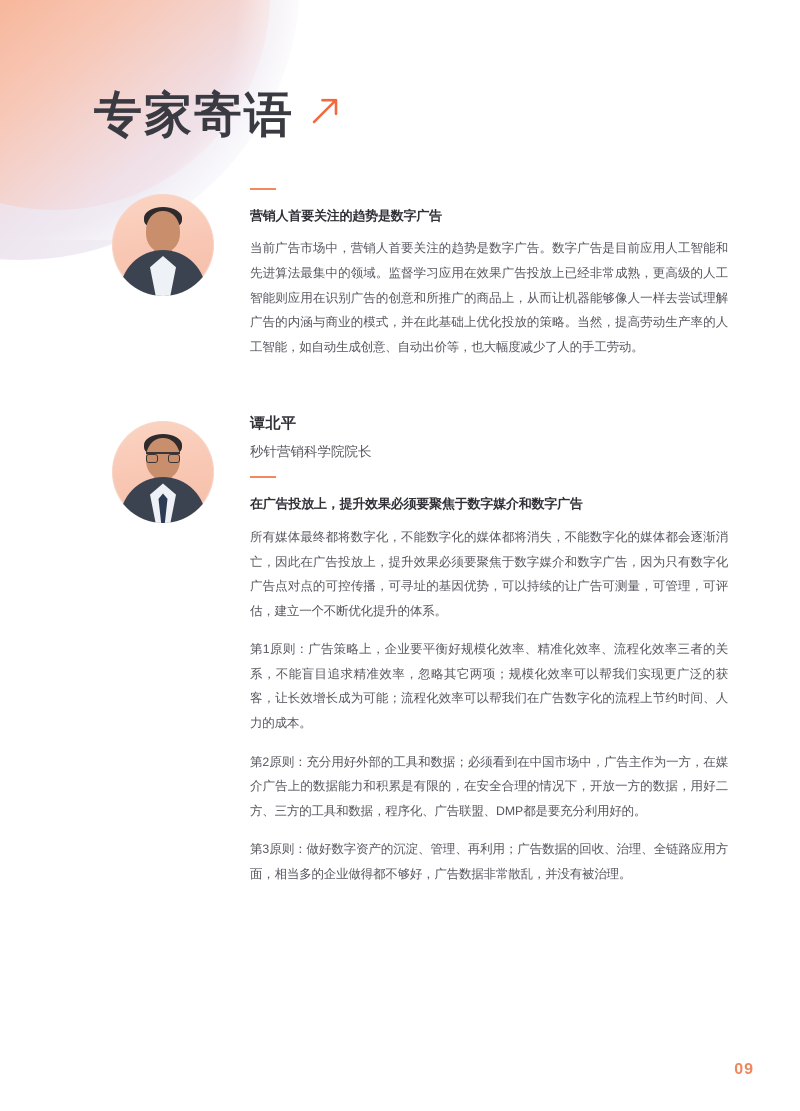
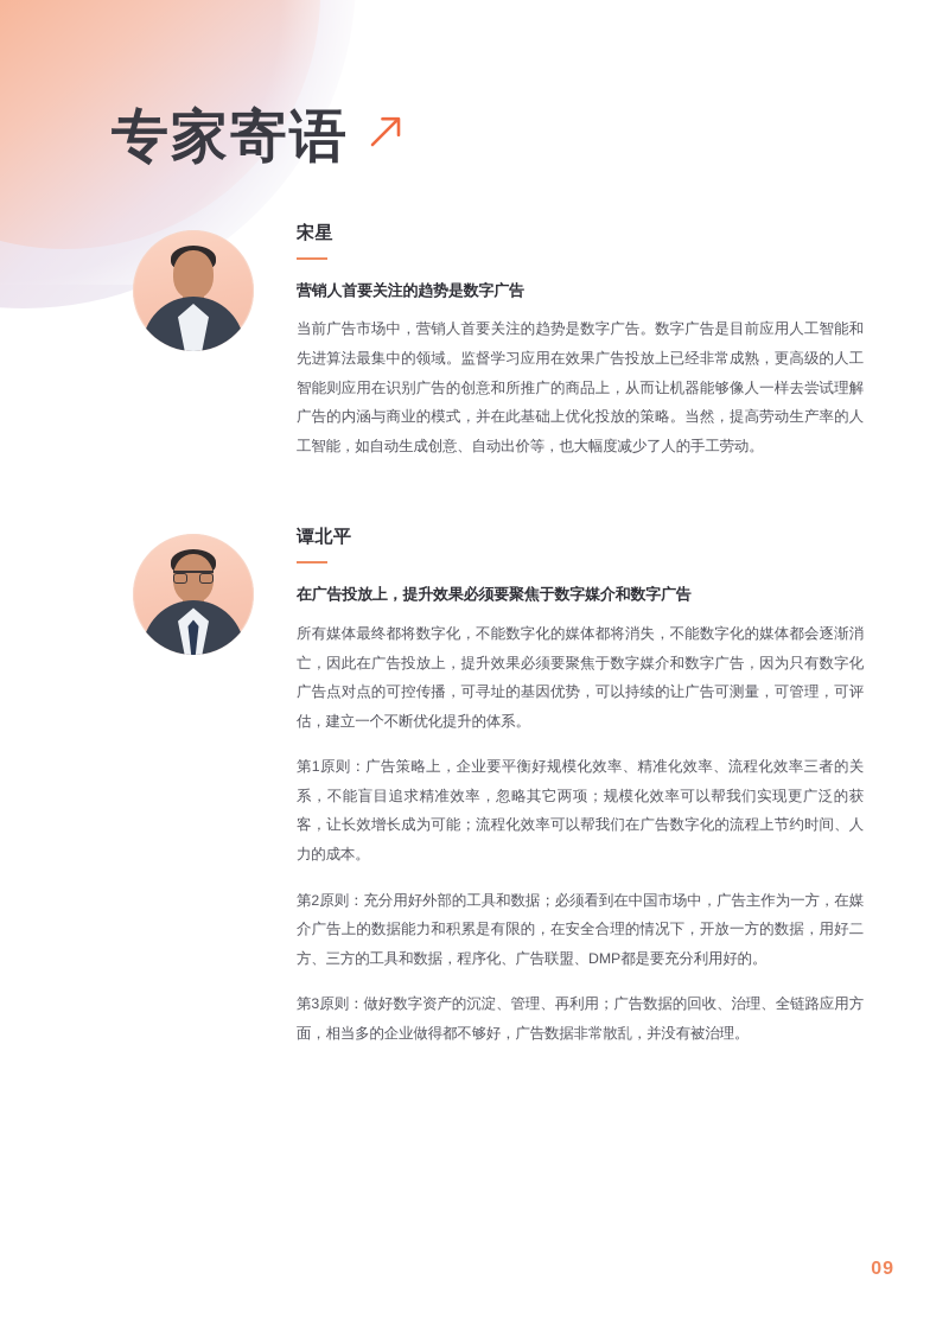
  专家寄语
+ 宋星
  营销人首要关注的趋势是数字广告
  当前广告市场中，营销人首要关注的趋势是数字广告。数字广告是目前应用人工智能和先进算法最集中的领域。监督学习应用在效果广告投放上已经非常成熟，更高级的人工智能则应用在识别广告的创意和所推广的商品上，从而让机器能够像人一样去尝试理解广告的内涵与商业的模式，并在此基础上优化投放的策略。当然，提高劳动生产率的人工智能，如自动生成创意、自动出价等，也大幅度减少了人的手工劳动。
  谭北平
- 秒针营销科学院院长
  在广告投放上，提升效果必须要聚焦于数字媒介和数字广告
  所有媒体最终都将数字化，不能数字化的媒体都将消失，不能数字化的媒体都会逐渐消亡，因此在广告投放上，提升效果必须要聚焦于数字媒介和数字广告，因为只有数字化广告点对点的可控传播，可寻址的基因优势，可以持续的让广告可测量，可管理，可评估，建立一个不断优化提升的体系。
  第1原则：广告策略上，企业要平衡好规模化效率、精准化效率、流程化效率三者的关系，不能盲目追求精准效率，忽略其它两项；规模化效率可以帮我们实现更广泛的获客，让长效增长成为可能；流程化效率可以帮我们在广告数字化的流程上节约时间、人力的成本。
  第2原则：充分用好外部的工具和数据；必须看到在中国市场中，广告主作为一方，在媒介广告上的数据能力和积累是有限的，在安全合理的情况下，开放一方的数据，用好二方、三方的工具和数据，程序化、广告联盟、DMP都是要充分利用好的。
  第3原则：做好数字资产的沉淀、管理、再利用；广告数据的回收、治理、全链路应用方面，相当多的企业做得都不够好，广告数据非常散乱，并没有被治理。
  09
